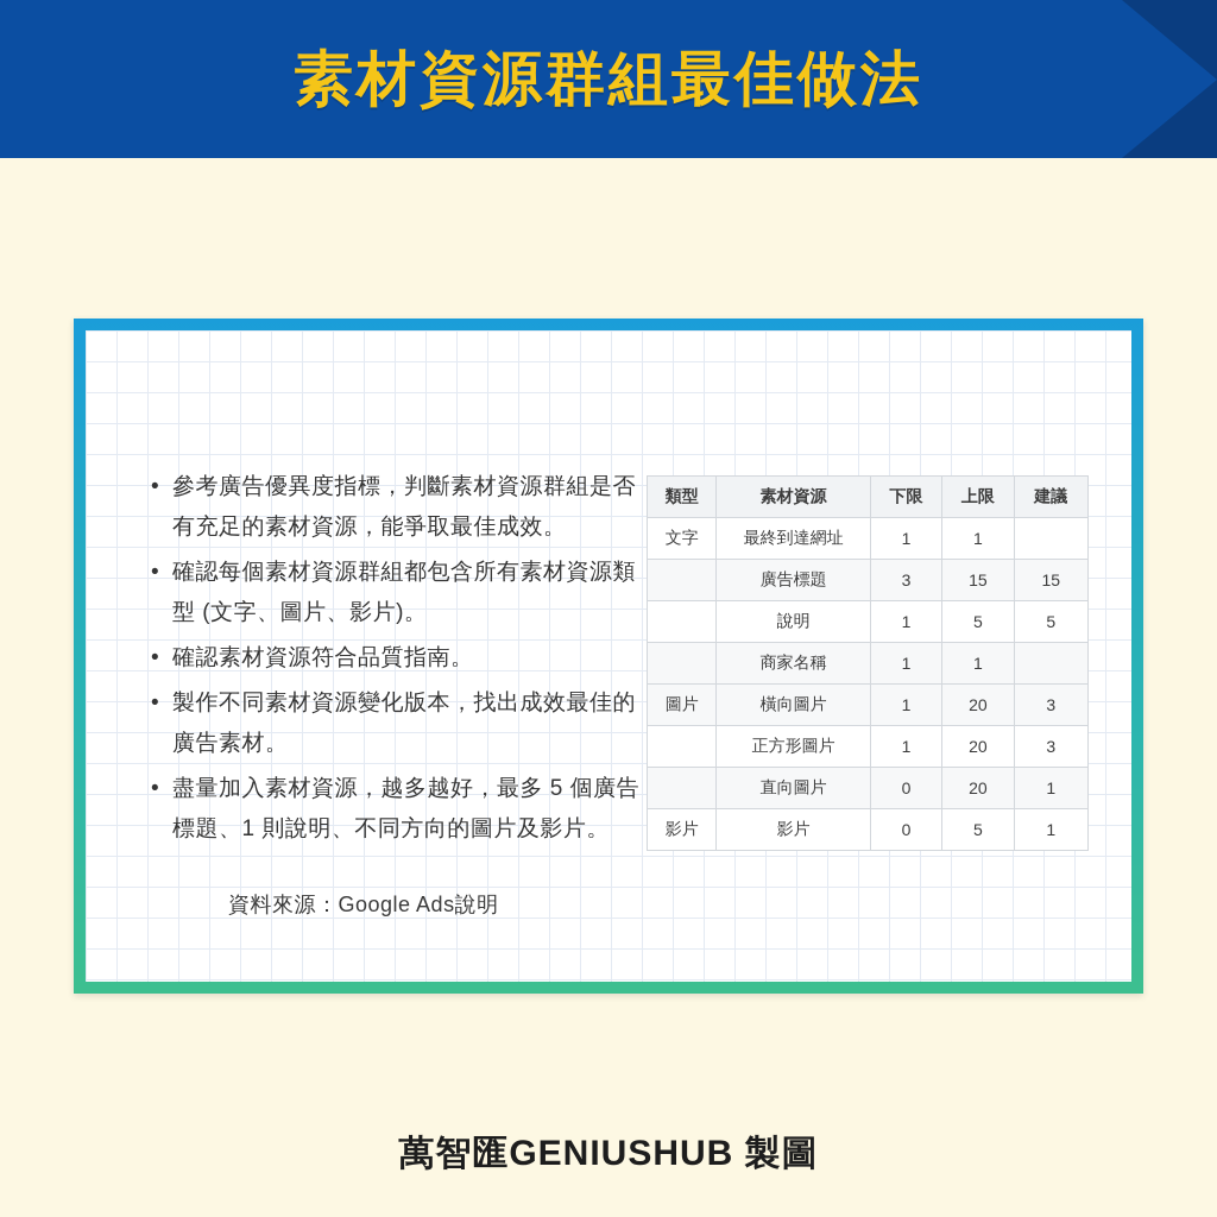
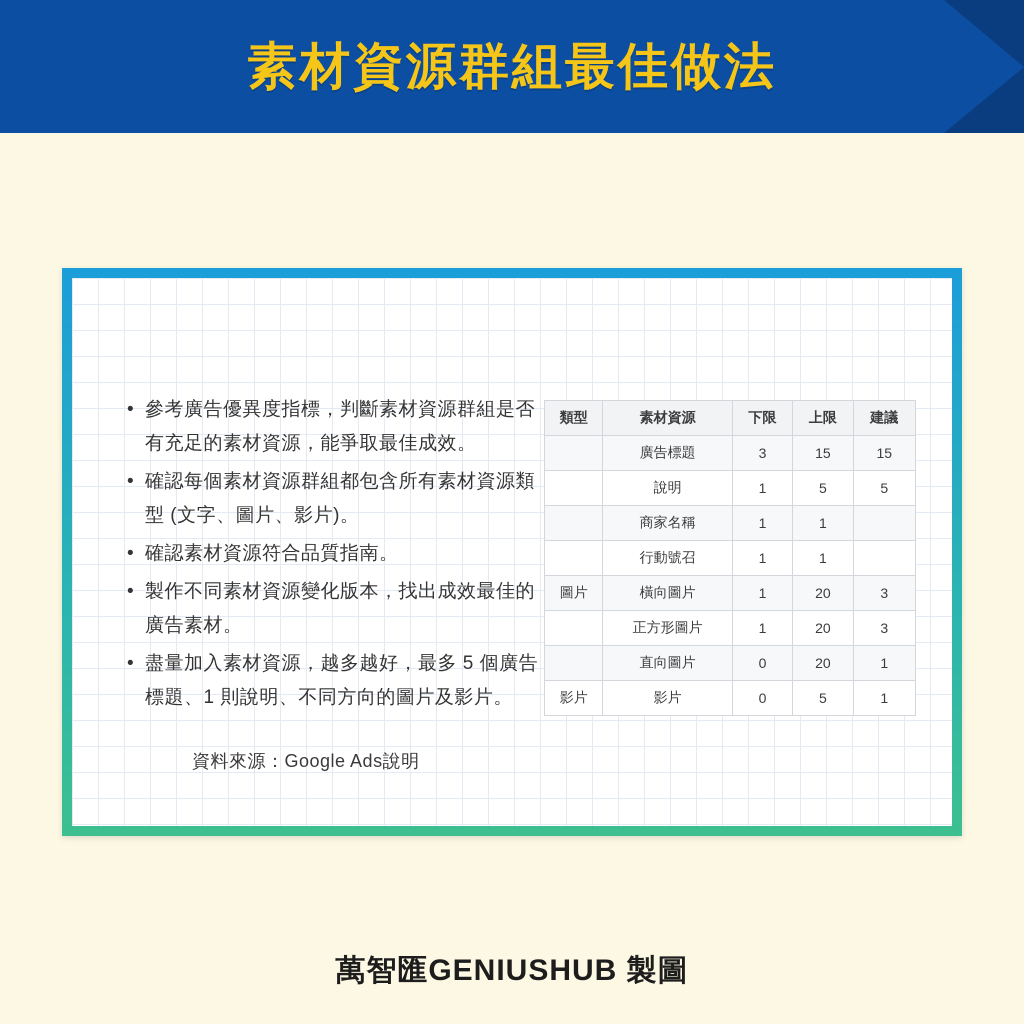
  素材資源群組最佳做法
  •
  參考廣告優異度指標，判斷素材資源群組是否有充足的素材資源，能爭取最佳成效。
  •
  確認每個素材資源群組都包含所有素材資源類型 (文字、圖片、影片)。
  •
  確認素材資源符合品質指南。
  •
  製作不同素材資源變化版本，找出成效最佳的廣告素材。
  •
  盡量加入素材資源，越多越好，最多 5 個廣告標題、1 則說明、不同方向的圖片及影片。
  資料來源：Google Ads說明
  類型	素材資源	下限	上限	建議
- 文字	最終到達網址	1	1
  	廣告標題	3	15	15
  	說明	1	5	5
  	商家名稱	1	1
+ 	行動號召	1	1
  圖片	橫向圖片	1	20	3
  	正方形圖片	1	20	3
  	直向圖片	0	20	1
  影片	影片	0	5	1
  萬智匯GENIUSHUB 製圖
